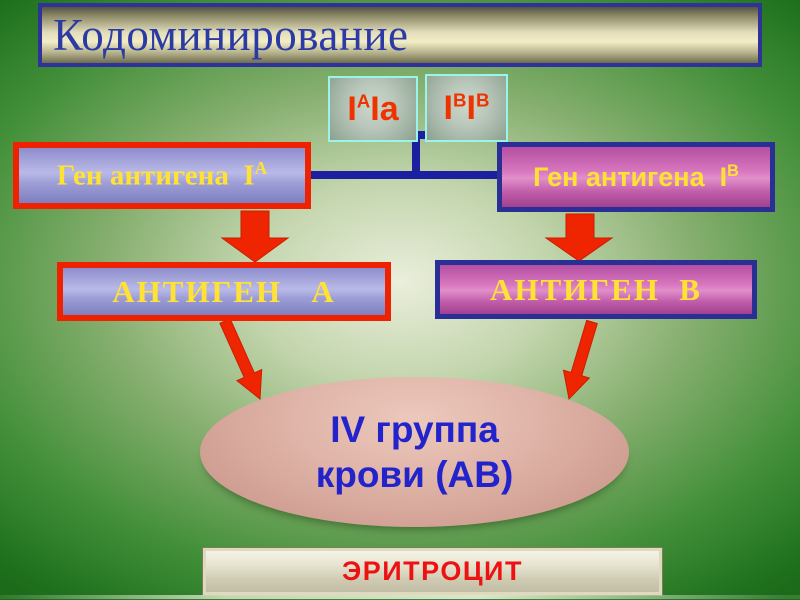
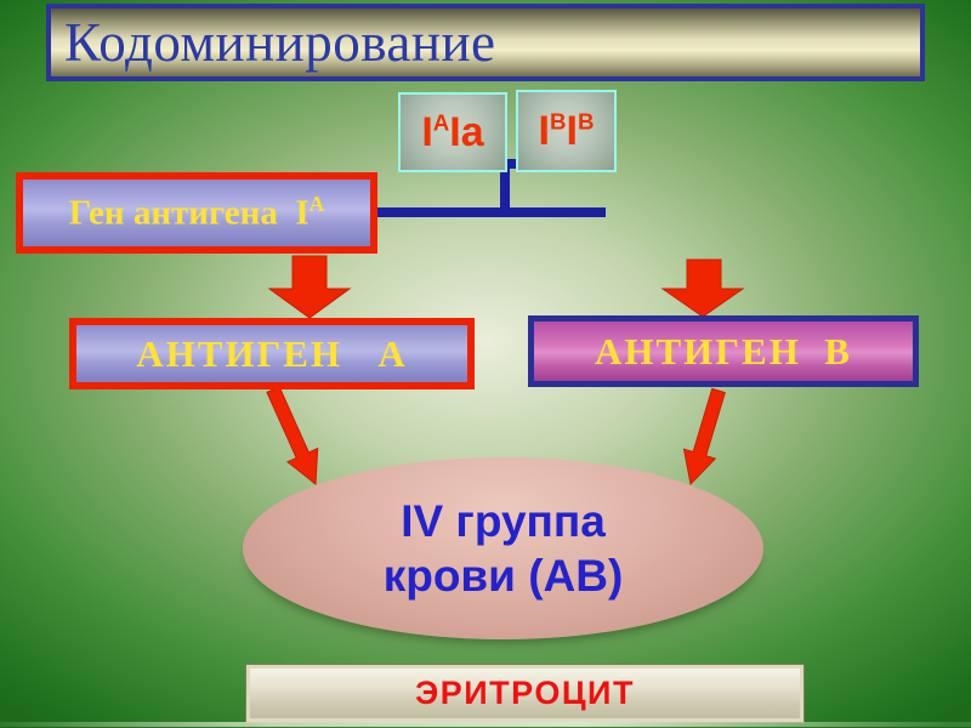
  Кодоминирование
  IAIa
  IBIB
  Ген антигена IA
- Ген антигена IB
  АНТИГЕН А
  АНТИГЕН В
  IV группа
  крови (АВ)
  ЭРИТРОЦИТ
